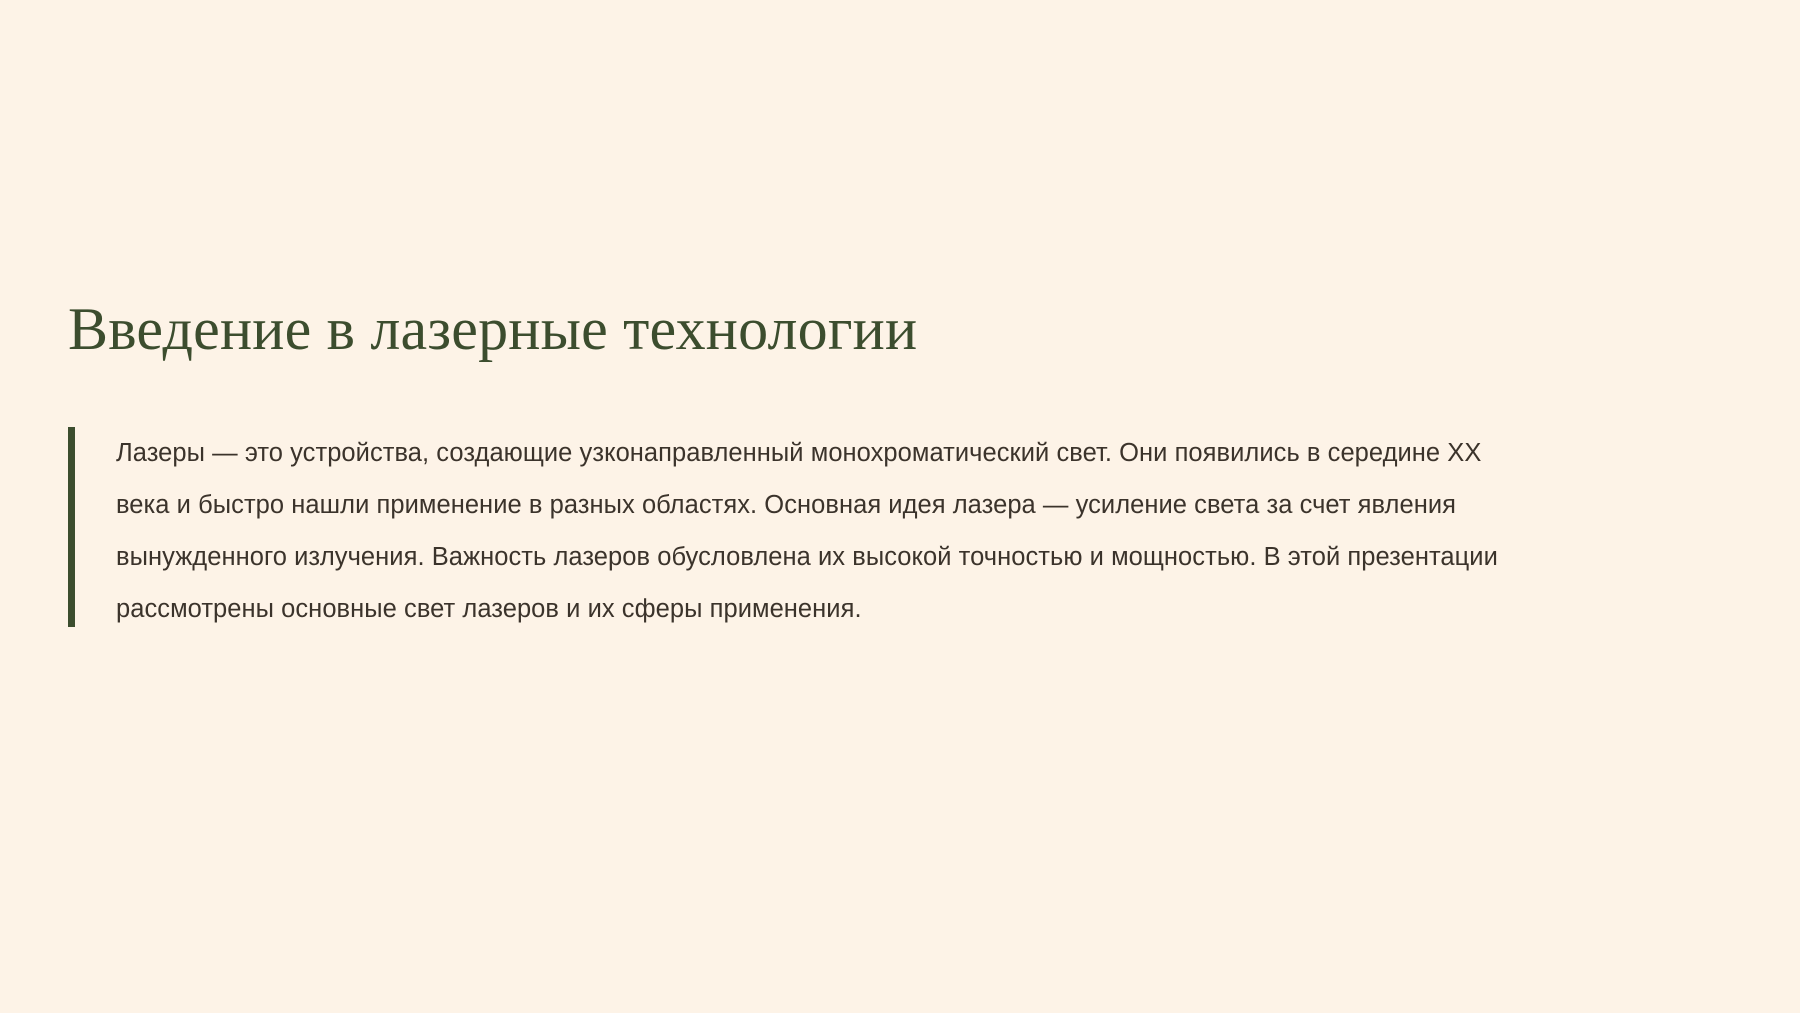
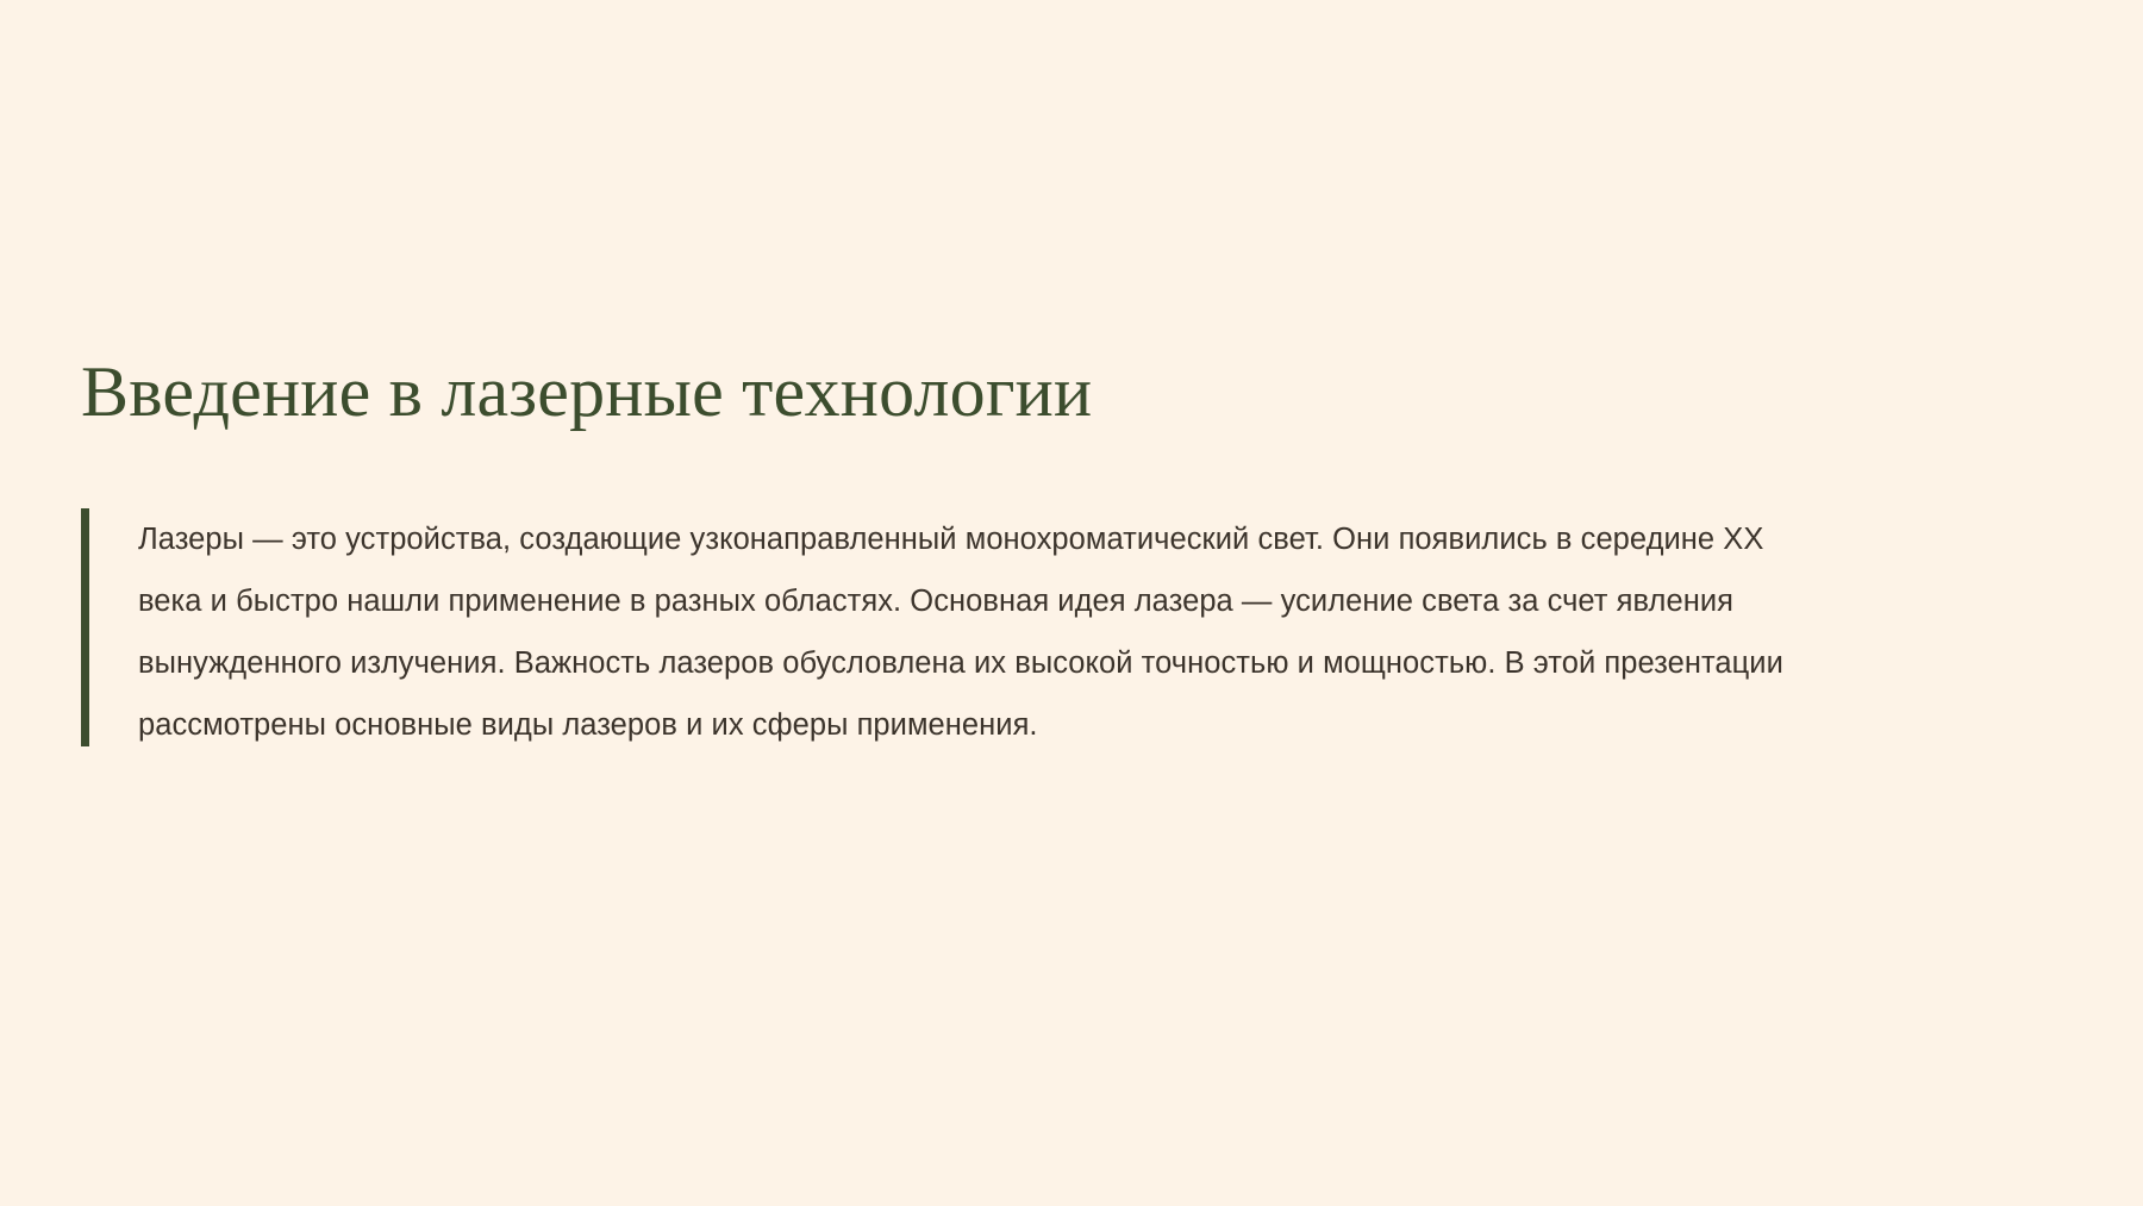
  Введение в лазерные технологии
- Лазеры — это устройства, создающие узконаправленный монохроматический свет. Они появились в середине XX века и быстро нашли применение в разных областях. Основная идея лазера — усиление света за счет явления вынужденного излучения. Важность лазеров обусловлена их высокой точностью и мощностью. В этой презентации рассмотрены основные свет лазеров и их сферы применения.
+ Лазеры — это устройства, создающие узконаправленный монохроматический свет. Они появились в середине XX века и быстро нашли применение в разных областях. Основная идея лазера — усиление света за счет явления вынужденного излучения. Важность лазеров обусловлена их высокой точностью и мощностью. В этой презентации рассмотрены основные виды лазеров и их сферы применения.
